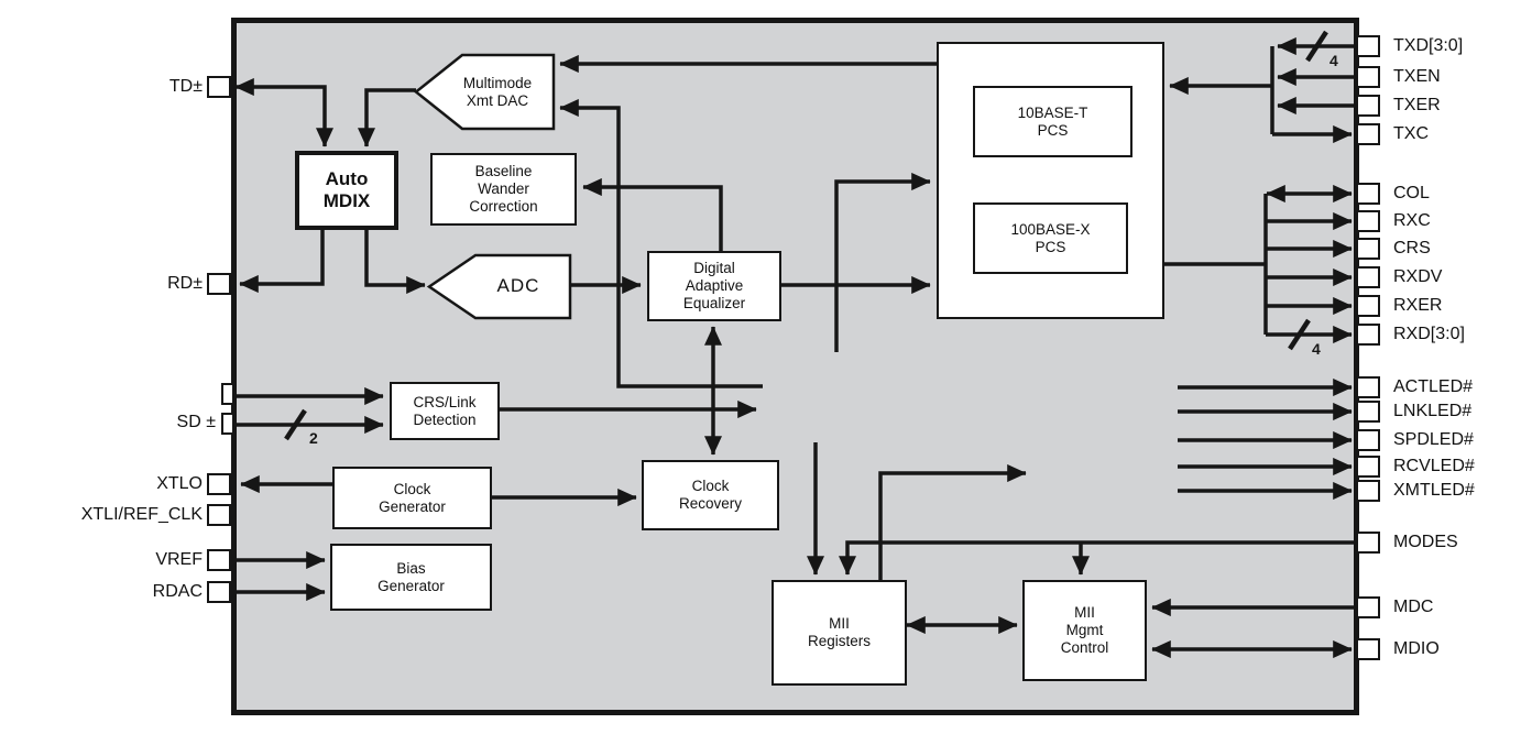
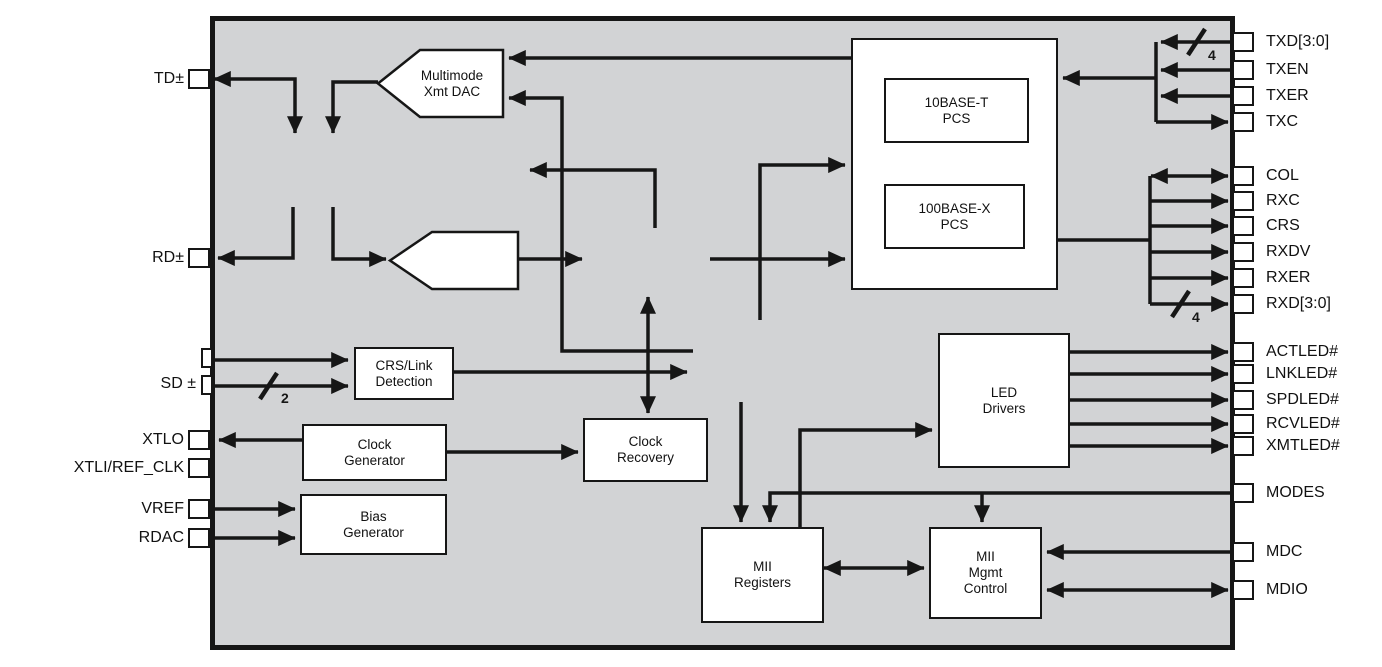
  2
  4
  4
- Auto
- MDIX
- Baseline
- Wander
- Correction
- Digital
- Adaptive
- Equalizer
  CRS/Link
  Detection
  Clock
  Generator
  Clock
  Recovery
  Bias
  Generator
  10BASE-T
  PCS
  100BASE-X
  PCS
+ LED
+ Drivers
  MII
  Registers
  MII
  Mgmt
  Control
  Multimode
  Xmt DAC
- ADC
  TD±
  RD±
  SD ±
  XTLO
  XTLI/REF_CLK
  VREF
  RDAC
  TXD[3:0]
  TXEN
  TXER
  TXC
  COL
  RXC
  CRS
  RXDV
  RXER
  RXD[3:0]
  ACTLED#
  LNKLED#
  SPDLED#
  RCVLED#
  XMTLED#
  MODES
  MDC
  MDIO
